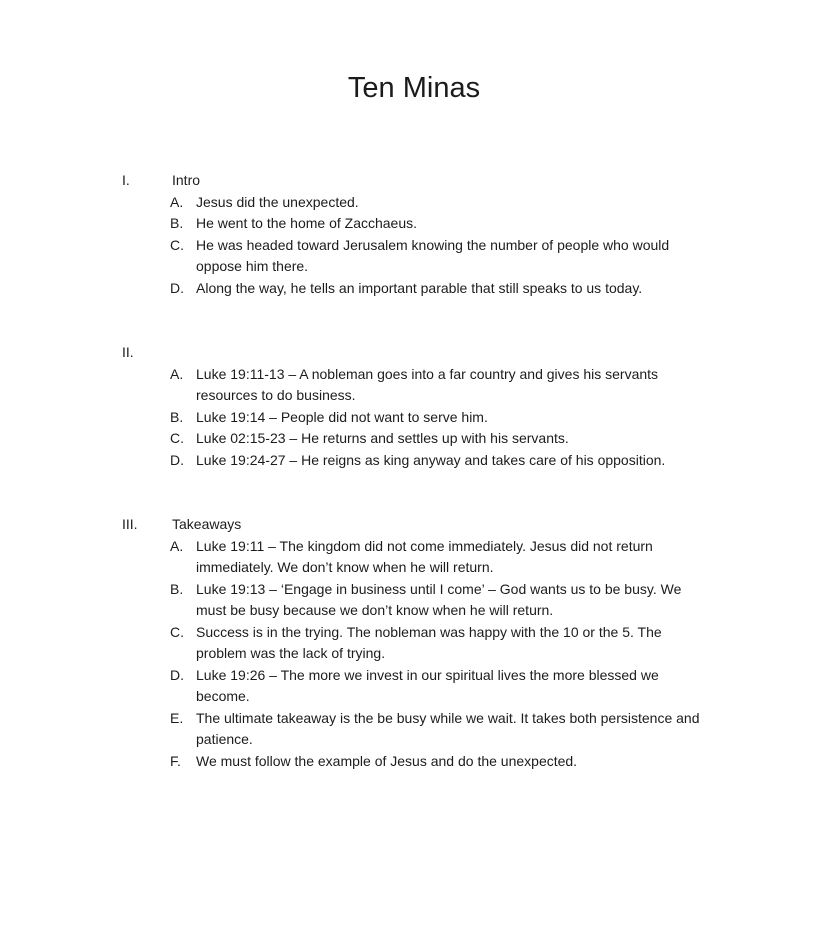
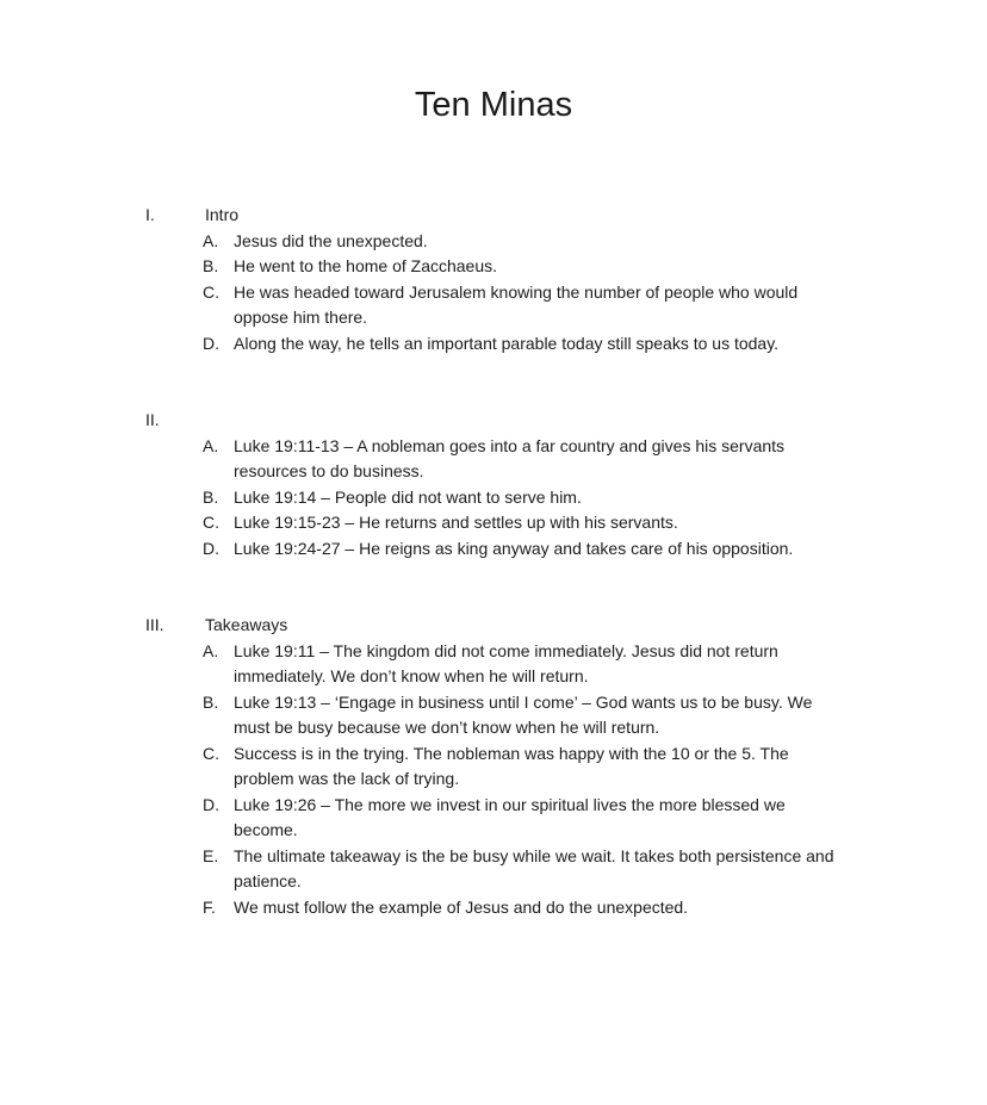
  Ten Minas
  I.
  Intro
  A.
  Jesus did the unexpected.
  B.
  He went to the home of Zacchaeus.
  C.
  He was headed toward Jerusalem knowing the number of people who would
  oppose him there.
  D.
- Along the way, he tells an important parable that still speaks to us today.
+ Along the way, he tells an important parable today still speaks to us today.
  II.
  A.
  Luke 19:11-13 – A nobleman goes into a far country and gives his servants
  resources to do business.
  B.
  Luke 19:14 – People did not want to serve him.
  C.
- Luke 02:15-23 – He returns and settles up with his servants.
+ Luke 19:15-23 – He returns and settles up with his servants.
  D.
  Luke 19:24-27 – He reigns as king anyway and takes care of his opposition.
  III.
  Takeaways
  A.
  Luke 19:11 – The kingdom did not come immediately. Jesus did not return
  immediately. We don’t know when he will return.
  B.
  Luke 19:13 – ‘Engage in business until I come’ – God wants us to be busy. We
  must be busy because we don’t know when he will return.
  C.
  Success is in the trying. The nobleman was happy with the 10 or the 5. The
  problem was the lack of trying.
  D.
  Luke 19:26 – The more we invest in our spiritual lives the more blessed we
  become.
  E.
  The ultimate takeaway is the be busy while we wait. It takes both persistence and
  patience.
  F.
  We must follow the example of Jesus and do the unexpected.
